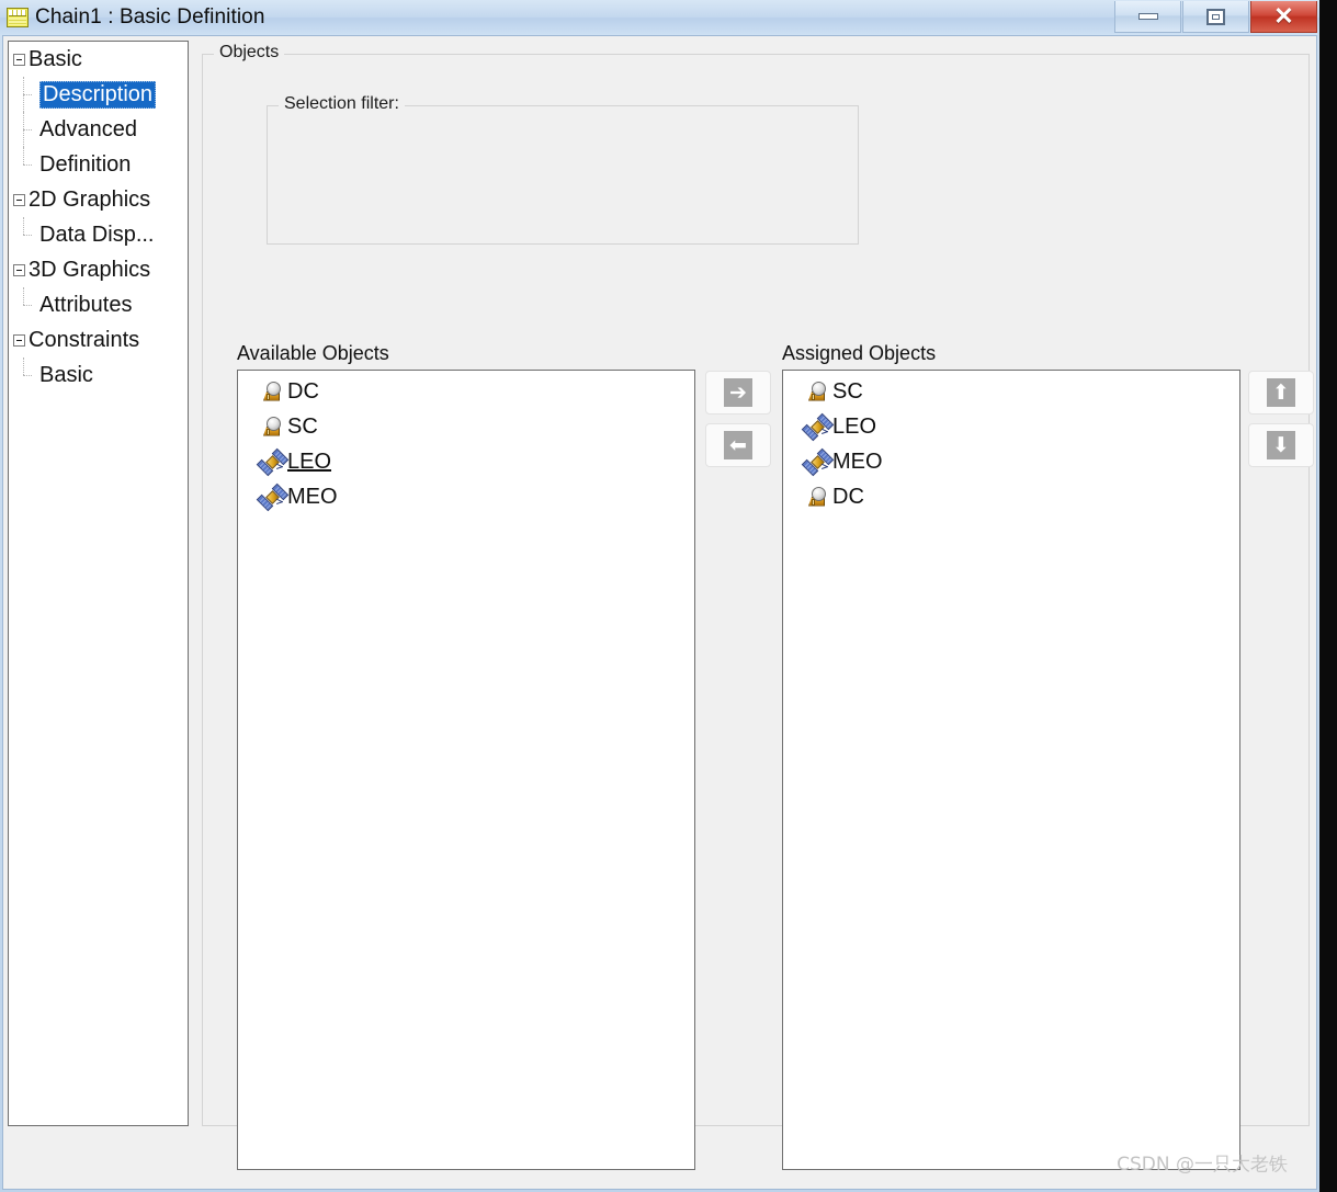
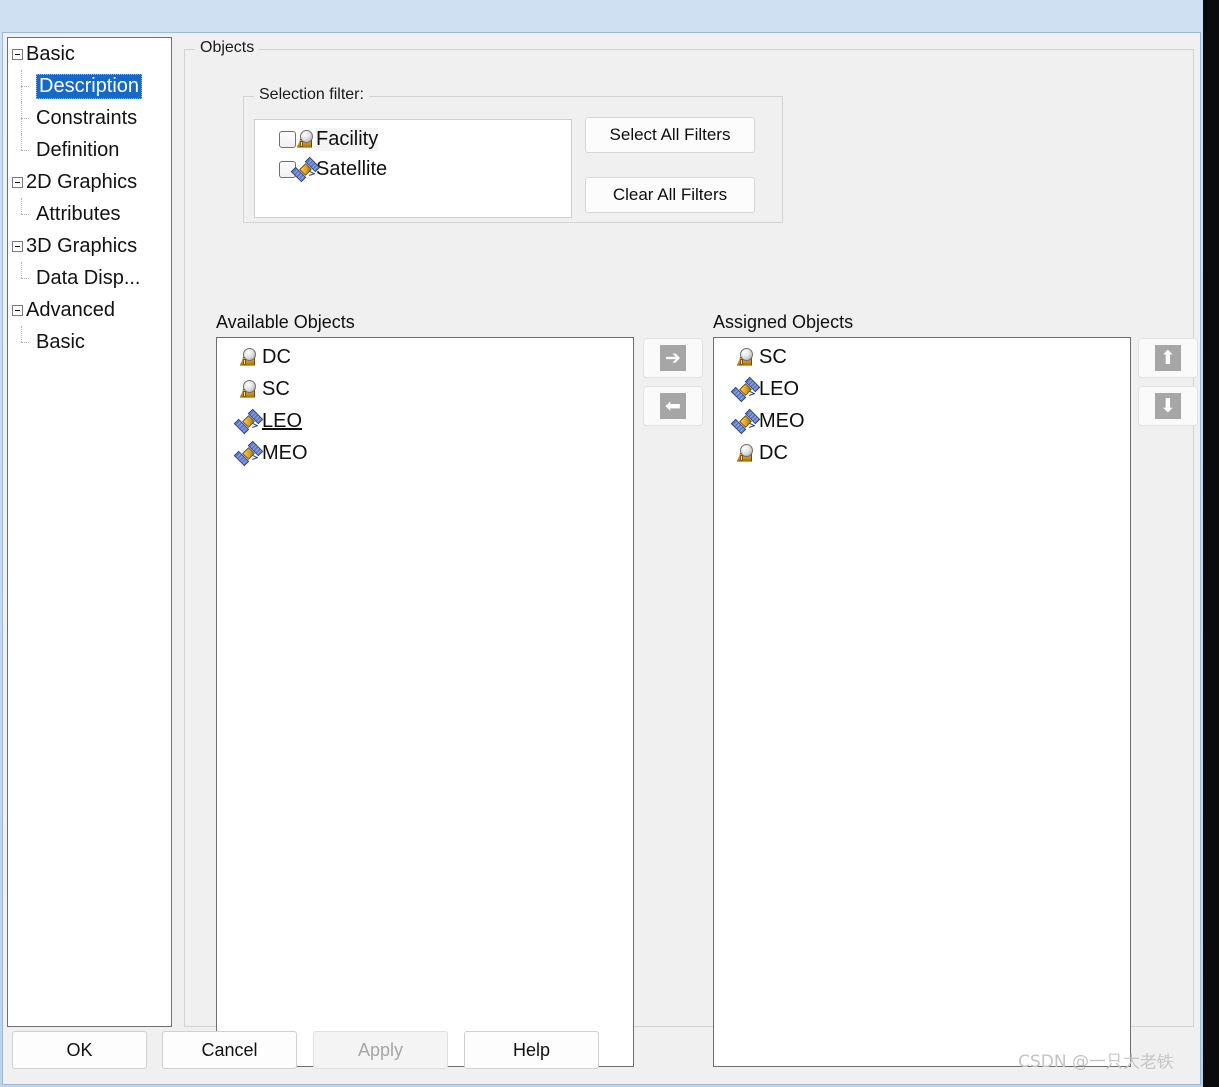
- Chain1 : Basic Definition
- ✕
  Basic
  Description
- Advanced
+ Constraints
  Definition
  2D Graphics
- Data Disp...
+ Attributes
  3D Graphics
- Attributes
+ Data Disp...
- Constraints
+ Advanced
  Basic
  Objects
  Selection filter:
+ Facility
+ Satellite
+ Select All Filters
+ Clear All Filters
  Available Objects
  Assigned Objects
  DC
  SC
  LEO
  MEO
  SC
  LEO
  MEO
  DC
  ➔
  ⬅
  ⬆
  ⬇
+ OK
+ Cancel
+ Apply
+ Help
  CSDN @一只大老铁
